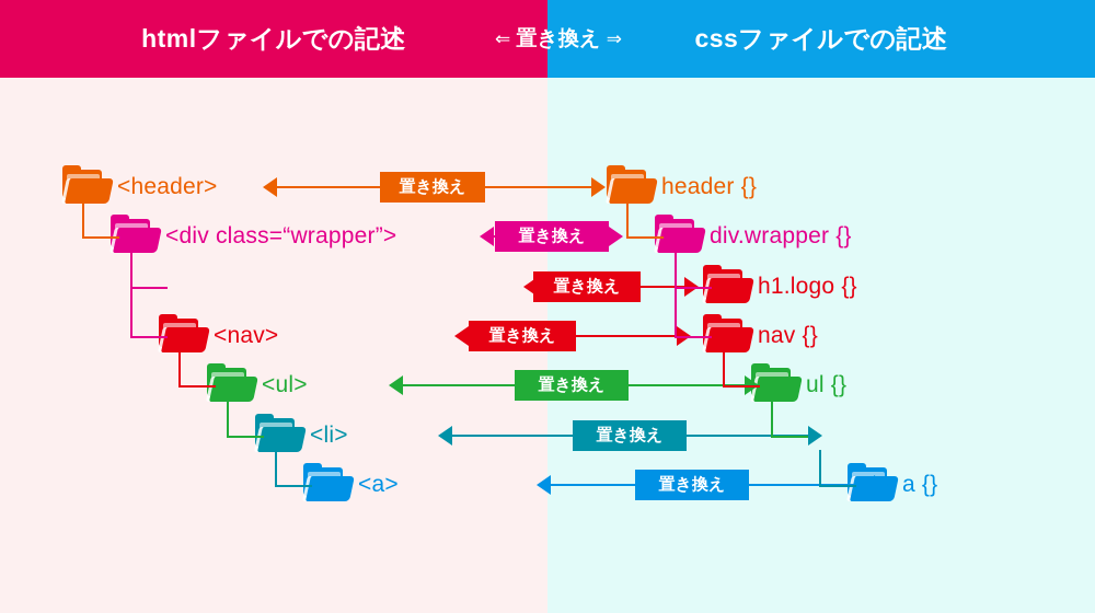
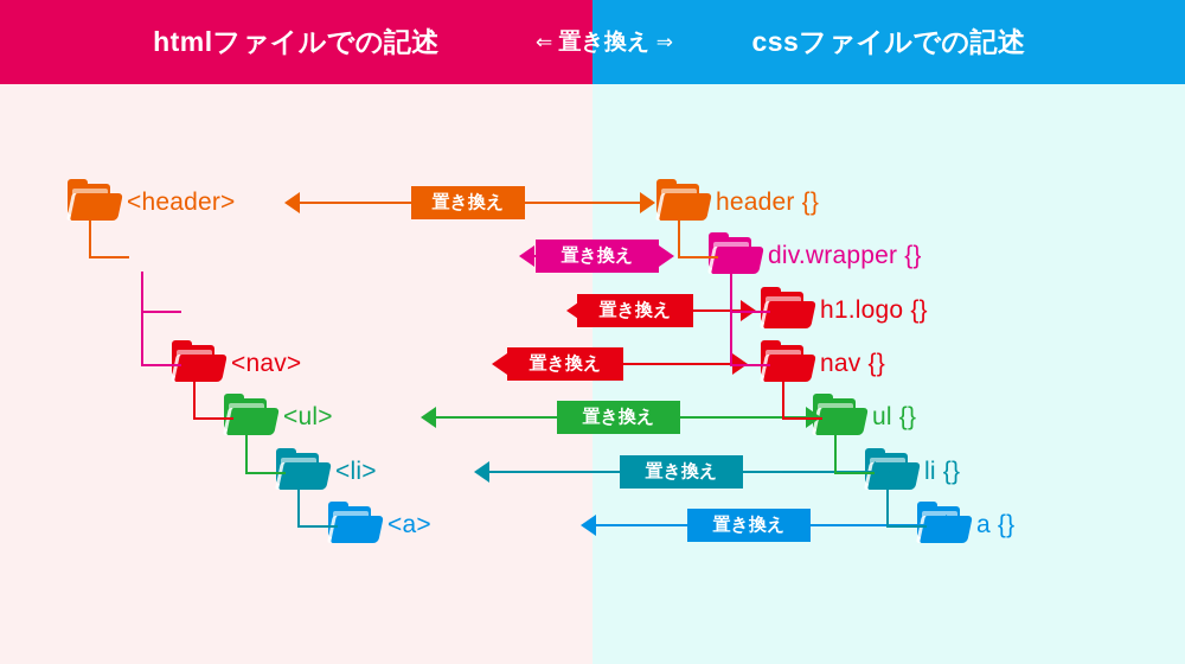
  htmlファイルでの記述
  cssファイルでの記述
  ⇐ 置き換え ⇒
  <header>
  header {}
  置き換え
- <div class=“wrapper”>
  div.wrapper {}
  置き換え
  h1.logo {}
  置き換え
  <nav>
  nav {}
  置き換え
  <ul>
  ul {}
  置き換え
  <li>
+ li {}
  置き換え
  <a>
  a {}
  置き換え
